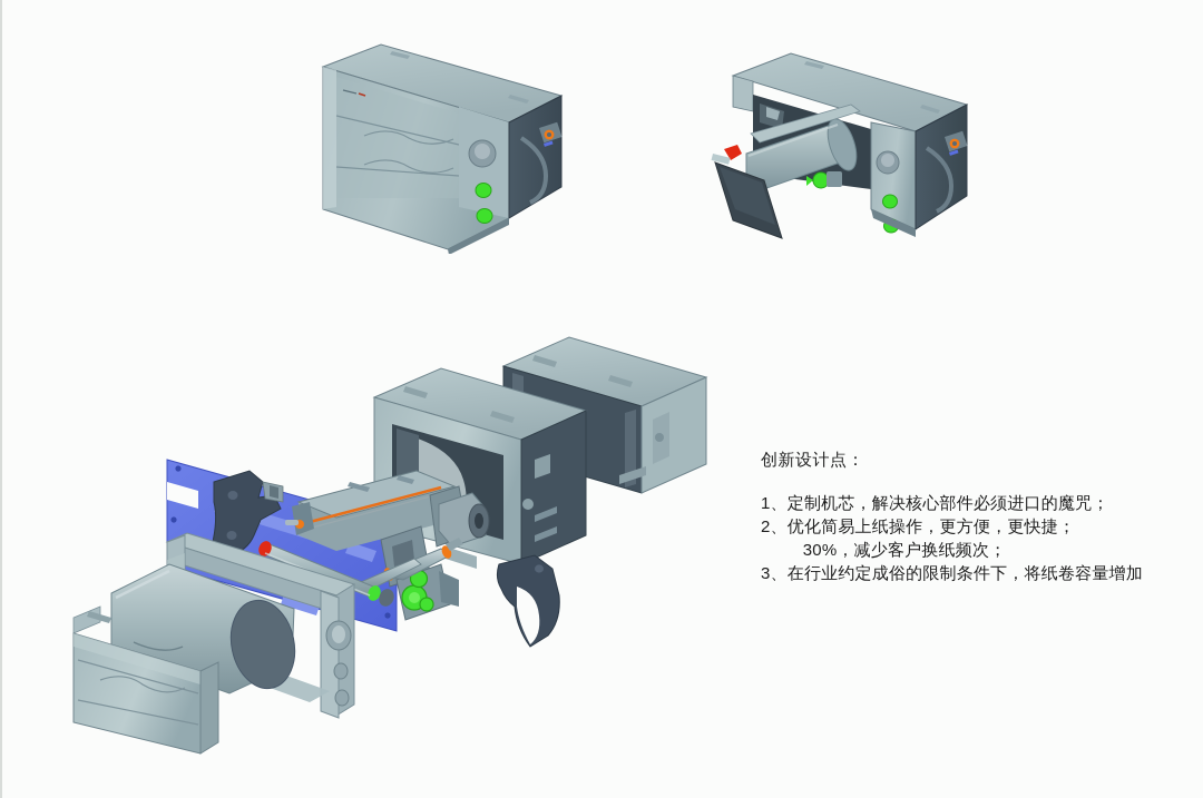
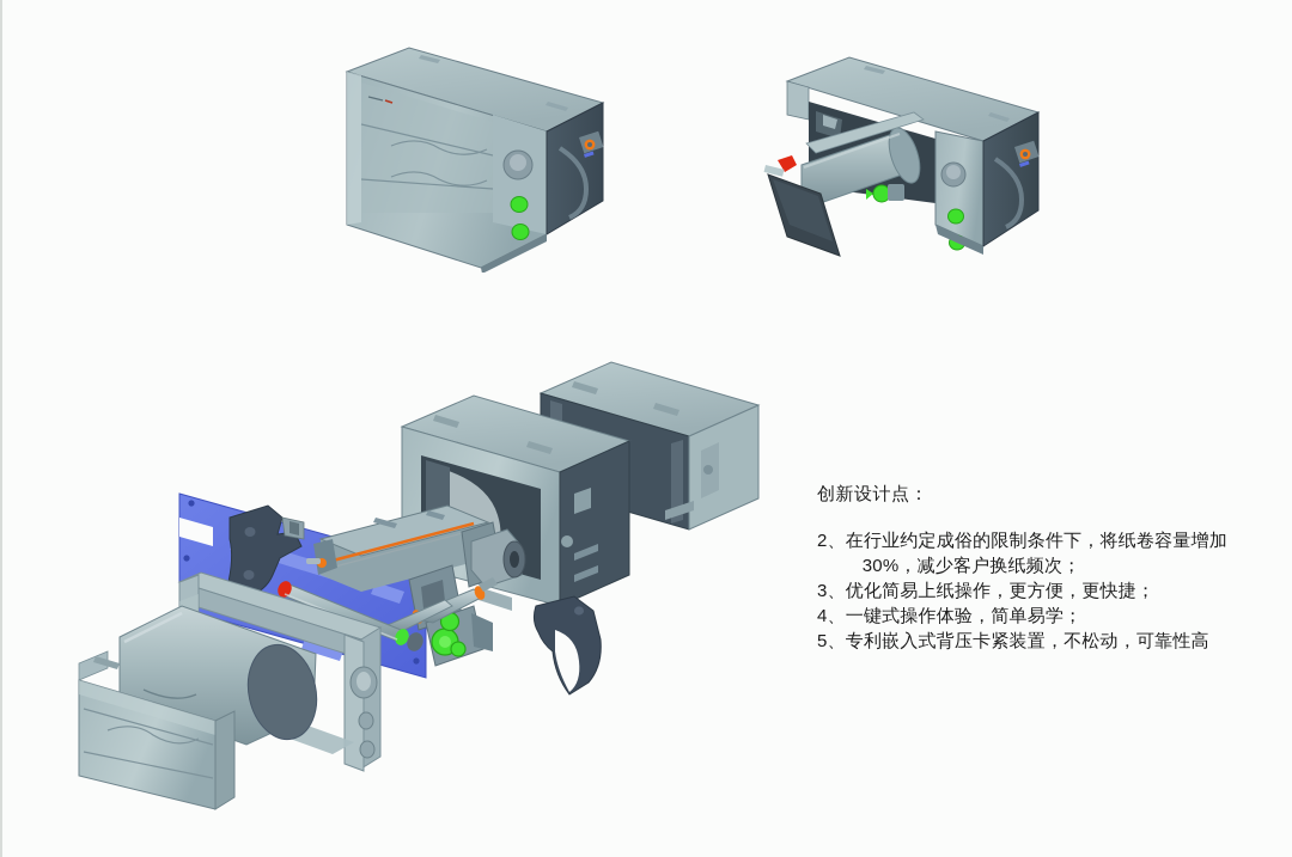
  创新设计点：
- 1、
- 定制机芯，解决核心部件必须进口的魔咒；
  2、
- 优化简易上纸操作，更方便，更快捷；
+ 在行业约定成俗的限制条件下，将纸卷容量增加
  30%，减少客户换纸频次；
  3、
- 在行业约定成俗的限制条件下，将纸卷容量增加
+ 优化简易上纸操作，更方便，更快捷；
+ 4、
+ 一键式操作体验，简单易学；
+ 5、
+ 专利嵌入式背压卡紧装置，不松动，可靠性高
